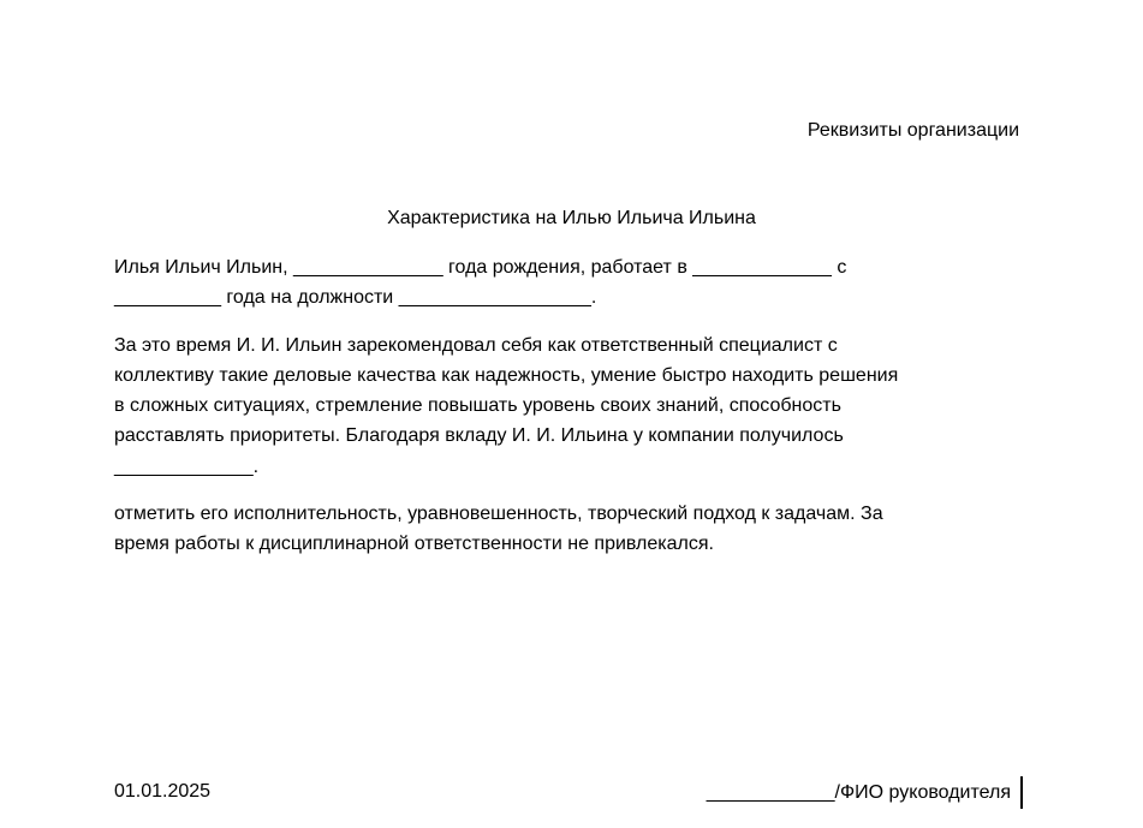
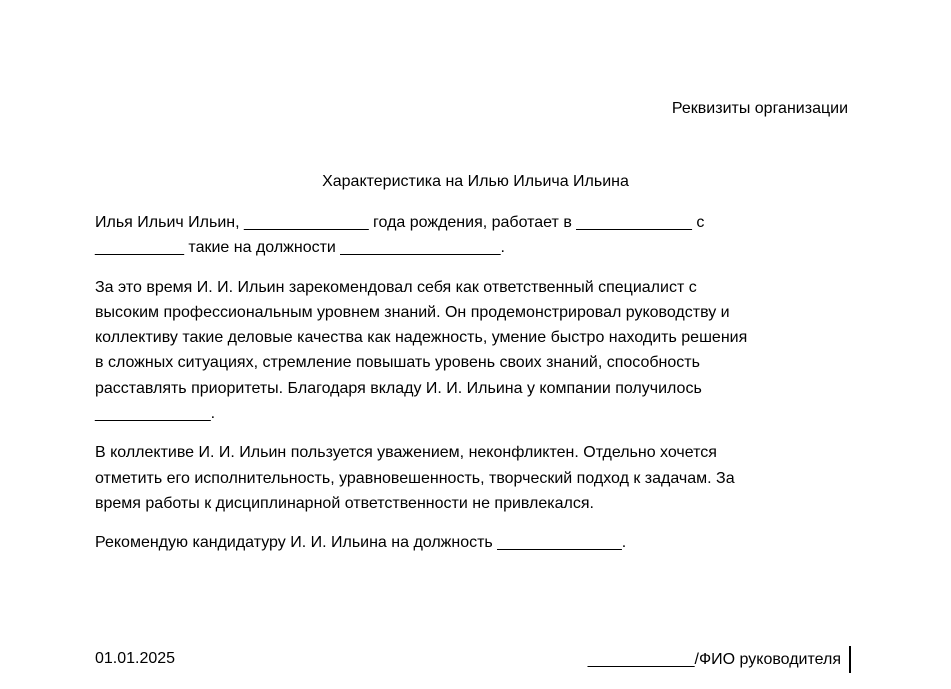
  Реквизиты организации
  Характеристика на Илью Ильича Ильина
  Илья Ильич Ильин, ______________ года рождения, работает в _____________ с
- __________ года на должности __________________.
+ __________ такие на должности __________________.
  За это время И. И. Ильин зарекомендовал себя как ответственный специалист с
+ высоким профессиональным уровнем знаний. Он продемонстрировал руководству и
  коллективу такие деловые качества как надежность, умение быстро находить решения
  в сложных ситуациях, стремление повышать уровень своих знаний, способность
  расставлять приоритеты. Благодаря вкладу И. И. Ильина у компании получилось
  _____________.
+ В коллективе И. И. Ильин пользуется уважением, неконфликтен. Отдельно хочется
  отметить его исполнительность, уравновешенность, творческий подход к задачам. За
  время работы к дисциплинарной ответственности не привлекался.
+ Рекомендую кандидатуру И. И. Ильина на должность ______________.
  01.01.2025
  ____________/ФИО руководителя
